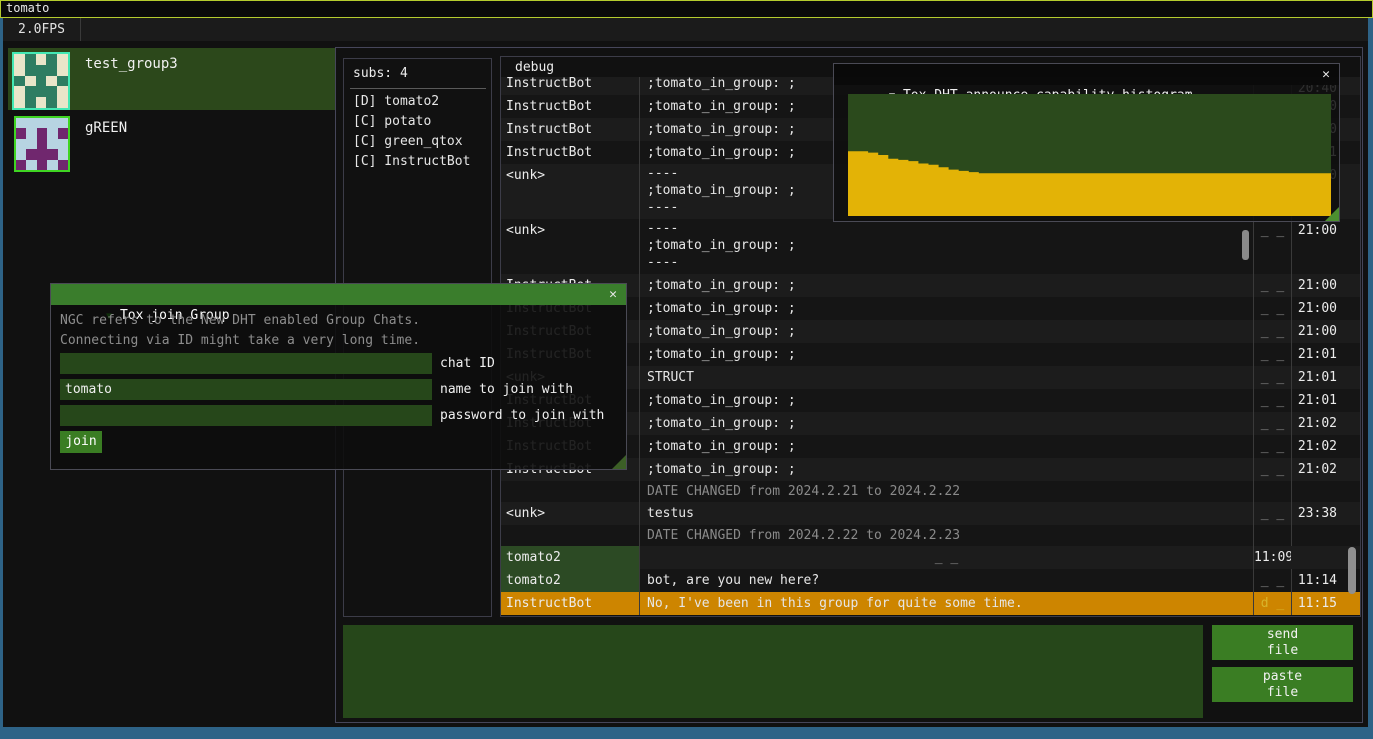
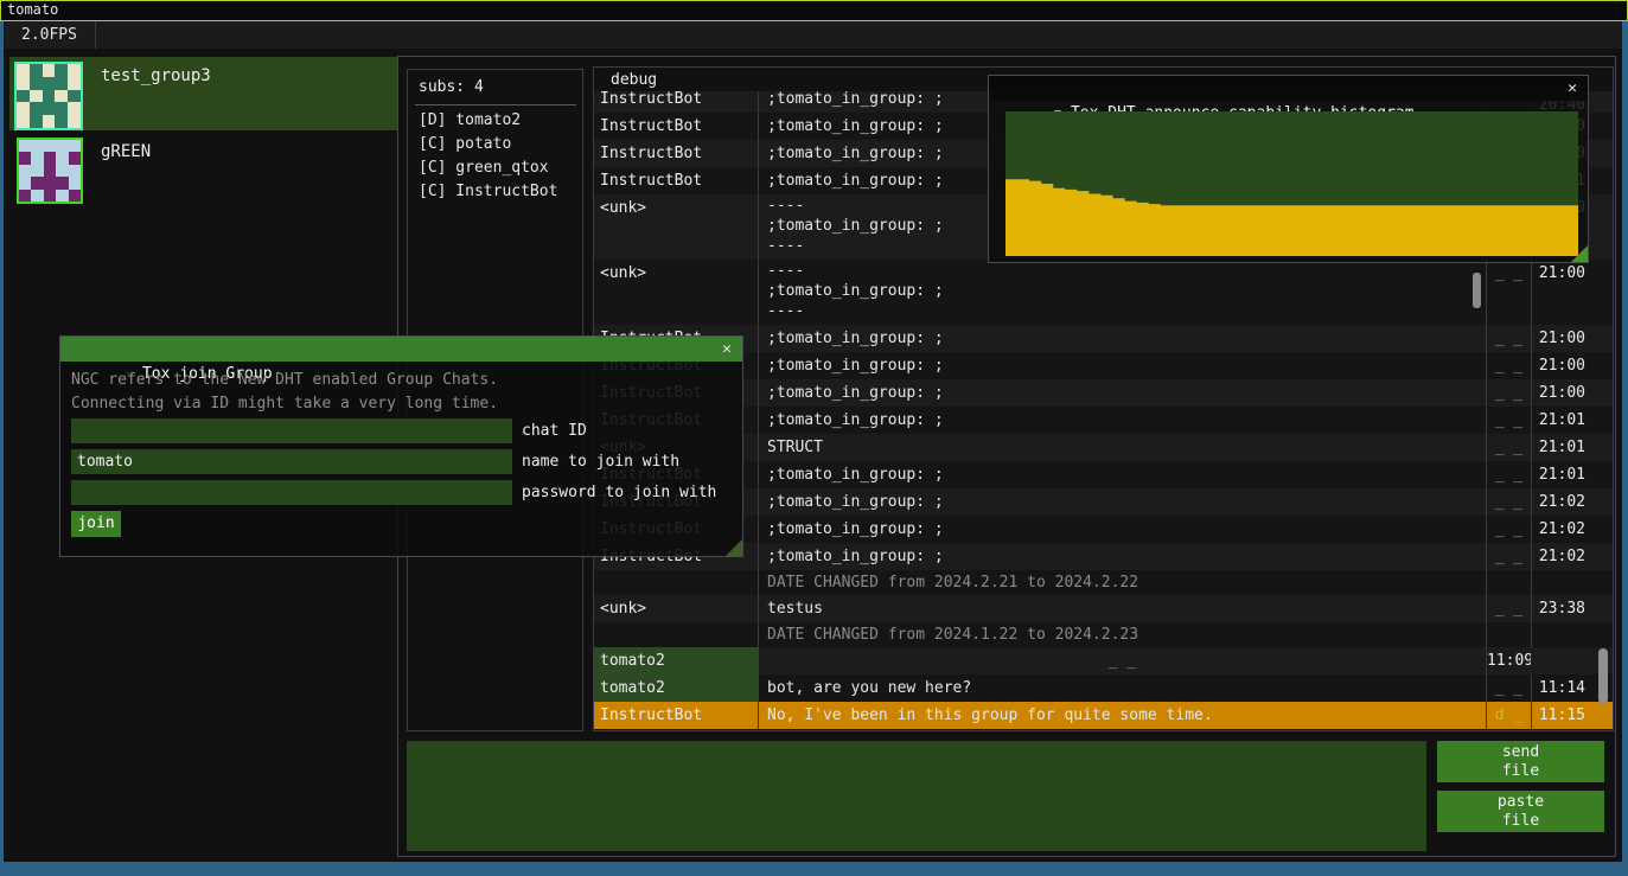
  tomato
  2.0FPS
  test_group3
  gREEN
  subs: 4
  [D] tomato2
  [C] potato
  [C] green_qtox
  [C] InstructBot
  debug
  InstructBot
  ;tomato_in_group: ;
  _ _
  20:40
  InstructBot
  ;tomato_in_group: ;
  InstructBot
  ;tomato_in_group: ;
  InstructBot
  ;tomato_in_group: ;
  <unk>
  ----
  ;tomato_in_group: ;
  ----
  <unk>
  ----
  ;tomato_in_group: ;
  ----
  _ _
  21:00
  ;tomato_in_group: ;
  _ _
  21:00
  ;tomato_in_group: ;
  _ _
  21:00
  ;tomato_in_group: ;
  _ _
  21:00
  ;tomato_in_group: ;
  _ _
  21:01
  STRUCT
  _ _
  21:01
  ;tomato_in_group: ;
  _ _
  21:01
  ;tomato_in_group: ;
  _ _
  21:02
  ;tomato_in_group: ;
  _ _
  21:02
  ;tomato_in_group: ;
  _ _
  21:02
  DATE CHANGED from 2024.2.21 to 2024.2.22
  <unk>
  testus
  _ _
  23:38
- DATE CHANGED from 2024.2.22 to 2024.2.23
+ DATE CHANGED from 2024.1.22 to 2024.2.23
  tomato2
  _ _
  11:09
  tomato2
  bot, are you new here?
  _ _
  11:14
  InstructBot
  No, I've been in this group for quite some time.
  d _
  11:15
  send
  file
  paste
  file
  ✕
  ▼ Tox join Group
  ✕
  NGC refers to the New DHT enabled Group Chats.
  Connecting via ID might take a very long time.
  chat ID
  tomato
  name to join with
  password to join with
  join
